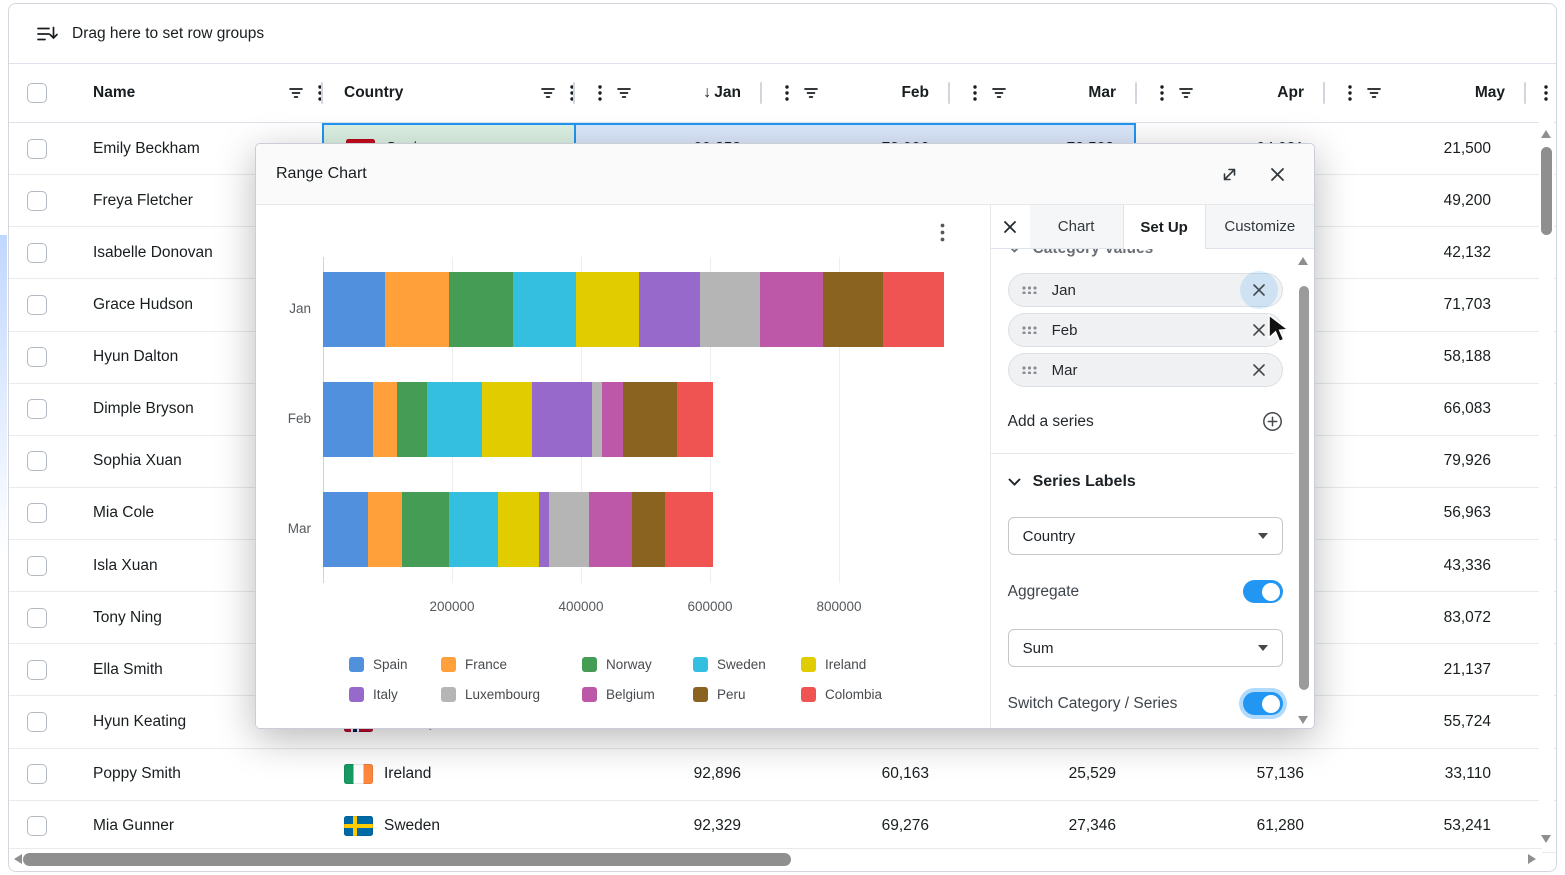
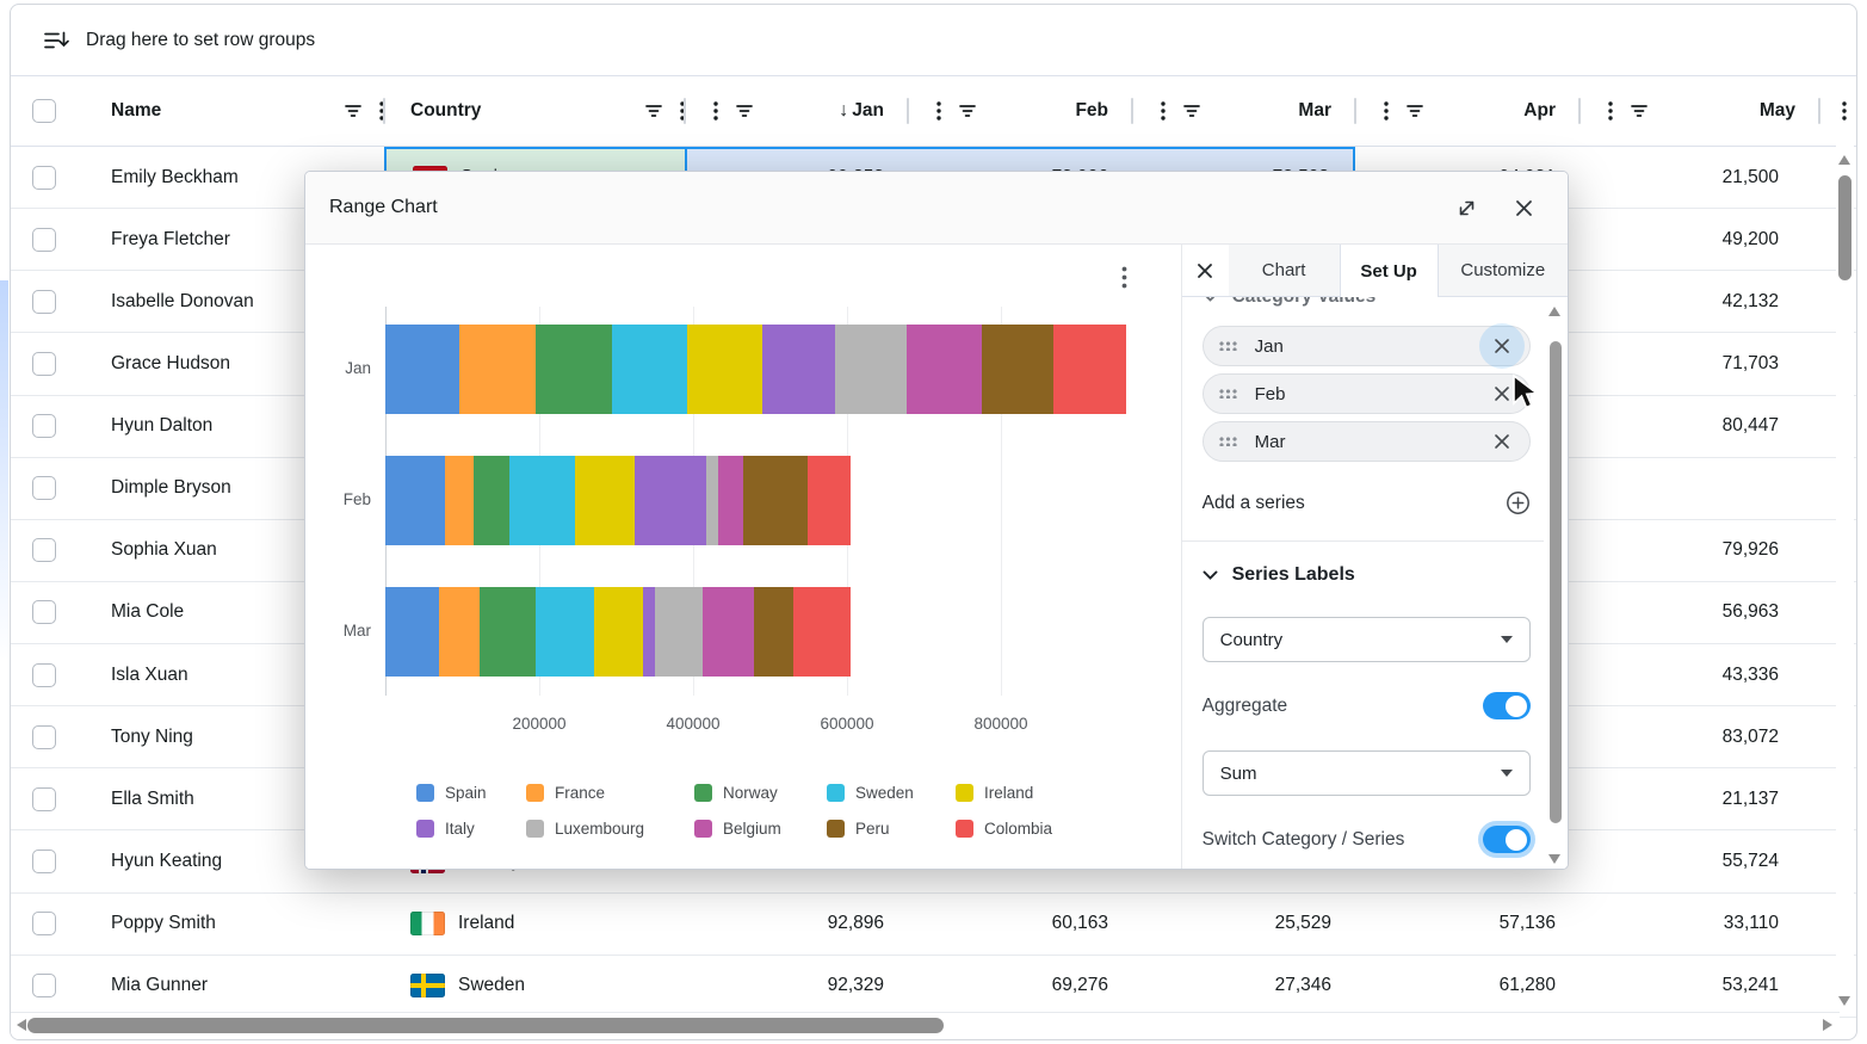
  Drag here to set row groups
  Name
  Country
  ↓
  Jan
  Feb
  Mar
  Apr
  May
  Emily Beckham
  21,500
  Freya Fletcher
  49,200
  Isabelle Donovan
  42,132
  Grace Hudson
  71,703
  Hyun Dalton
- 58,188
+ 80,447
  Dimple Bryson
- 66,083
  Sophia Xuan
  79,926
  Mia Cole
  56,963
  Isla Xuan
  43,336
  Tony Ning
  83,072
  Ella Smith
  21,137
  Hyun Keating
  55,724
  Poppy Smith
  Ireland
  92,896
  60,163
  25,529
  57,136
  33,110
  Mia Gunner
  Sweden
  92,329
  69,276
  27,346
  61,280
  53,241
  Range Chart
  200000
  400000
  600000
  800000
  Jan
  Feb
  Mar
  Spain
  France
  Norway
  Sweden
  Ireland
  Italy
  Luxembourg
  Belgium
  Peru
  Colombia
  Chart
  Set Up
  Customize
  Category Values
  Jan
  Feb
  Mar
  Add a series
  Series Labels
  Country
  Aggregate
  Sum
  Switch Category / Series
